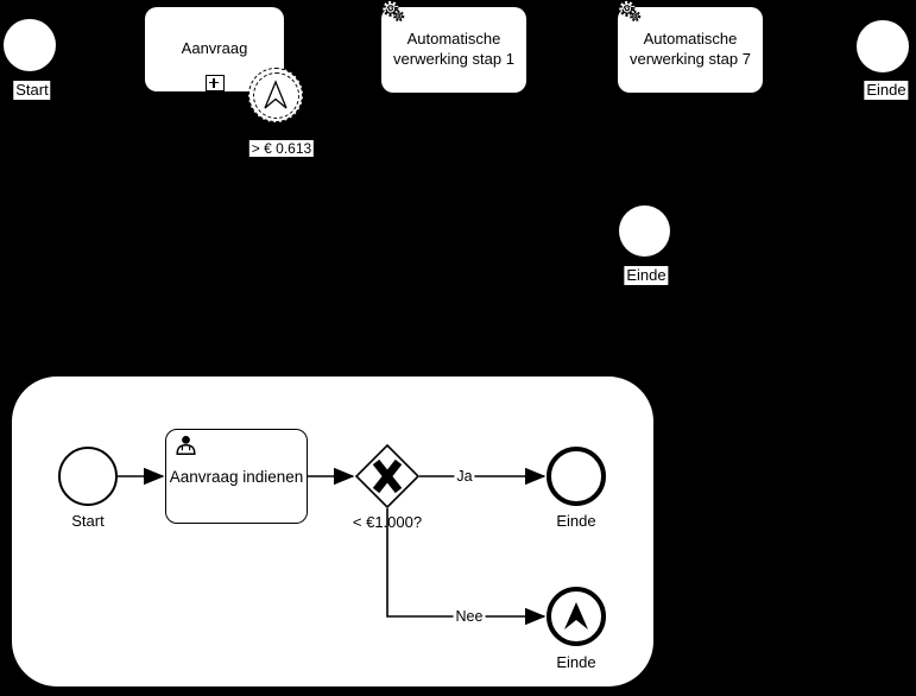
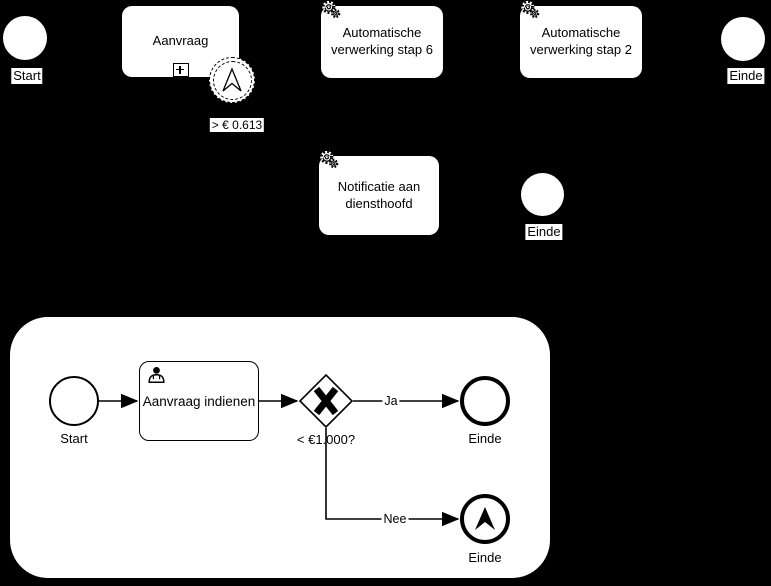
  Start
  Aanvraag
  > € 0.613
- Automatische verwerking stap 1
+ Automatische verwerking stap 6
- Automatische verwerking stap 7
+ Automatische verwerking stap 2
  Einde
+ Notificatie aan diensthoofd
  Einde
  Start
  Aanvraag indienen
  < €1.000?
  Ja
  Nee
  Einde
  Einde
